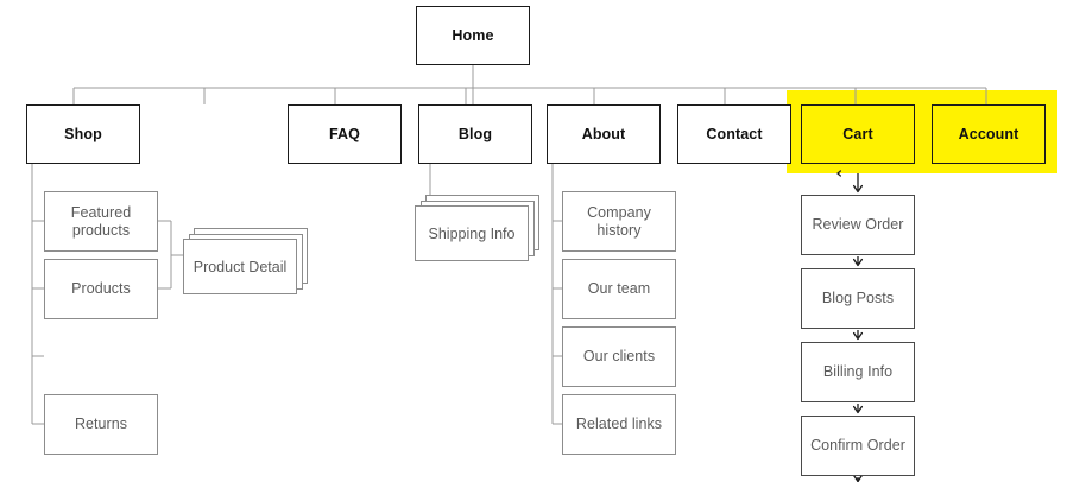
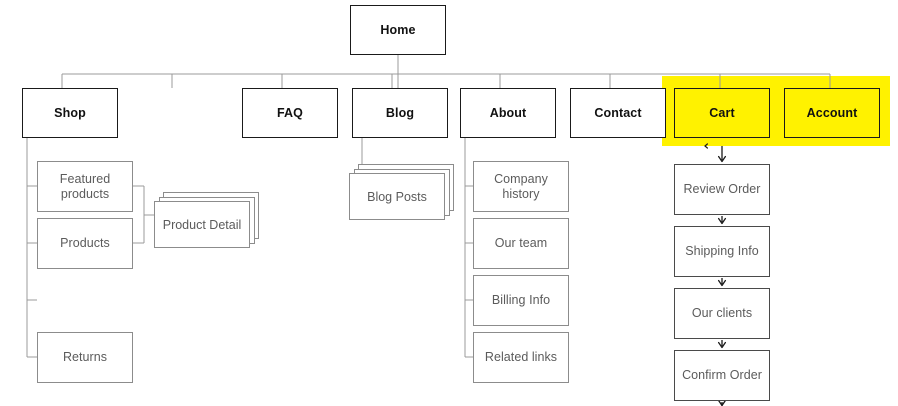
  Home
  Shop
  FAQ
  Blog
  About
  Contact
  Cart
  Account
  Featured
  products
  Products
  Returns
  Product Detail
- Shipping Info
+ Blog Posts
  Company
  history
  Our team
- Our clients
+ Billing Info
  Related links
  Review Order
- Blog Posts
+ Shipping Info
- Billing Info
+ Our clients
  Confirm Order
